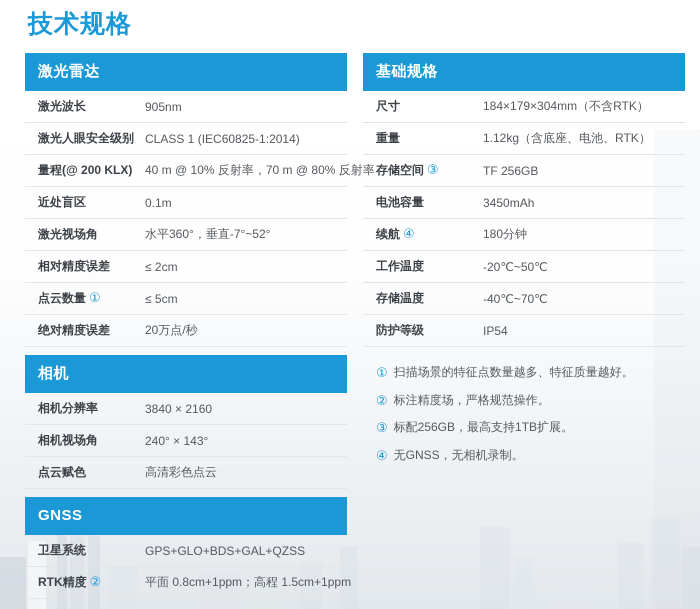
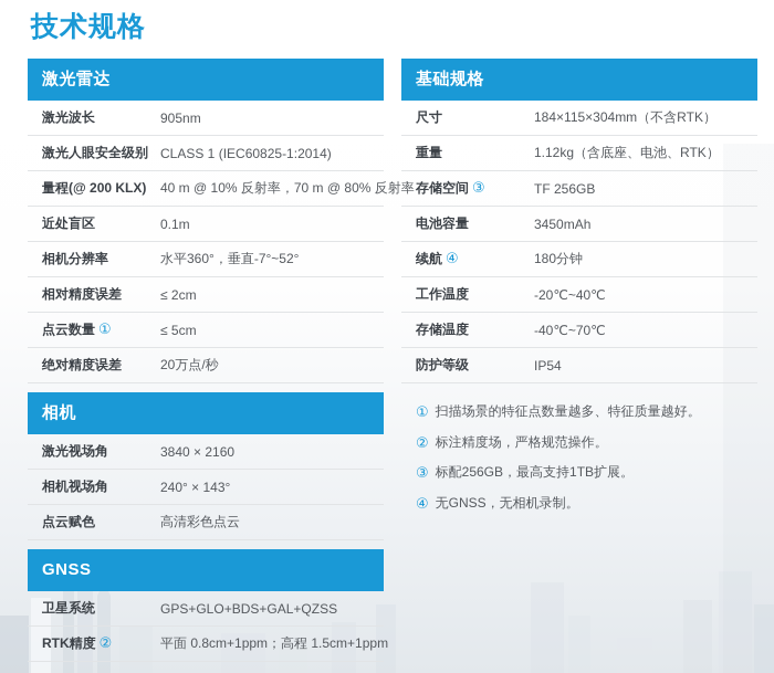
  技术规格
  激光雷达
  激光波长
  905nm
  激光人眼安全级别
  CLASS 1 (IEC60825-1:2014)
  量程(@ 200 KLX)
  40 m @ 10% 反射率，70 m @ 80% 反射率
  近处盲区
  0.1m
- 激光视场角
+ 相机分辨率
  水平360°，垂直-7°~52°
  相对精度误差
  ≤ 2cm
  点云数量 ①
  ≤ 5cm
  绝对精度误差
  20万点/秒
  相机
- 相机分辨率
+ 激光视场角
  3840 × 2160
  相机视场角
  240° × 143°
  点云赋色
  高清彩色点云
  GNSS
  卫星系统
  GPS+GLO+BDS+GAL+QZSS
  RTK精度 ②
  平面 0.8cm+1ppm；高程 1.5cm+1ppm
  基础规格
  尺寸
- 184×179×304mm（不含RTK）
+ 184×115×304mm（不含RTK）
  重量
  1.12kg（含底座、电池、RTK）
  存储空间 ③
  TF 256GB
  电池容量
  3450mAh
  续航 ④
  180分钟
  工作温度
- -20℃~50℃
+ -20℃~40℃
  存储温度
  -40℃~70℃
  防护等级
  IP54
  ①
  扫描场景的特征点数量越多、特征质量越好。
  ②
  标注精度场，严格规范操作。
  ③
  标配256GB，最高支持1TB扩展。
  ④
  无GNSS，无相机录制。
